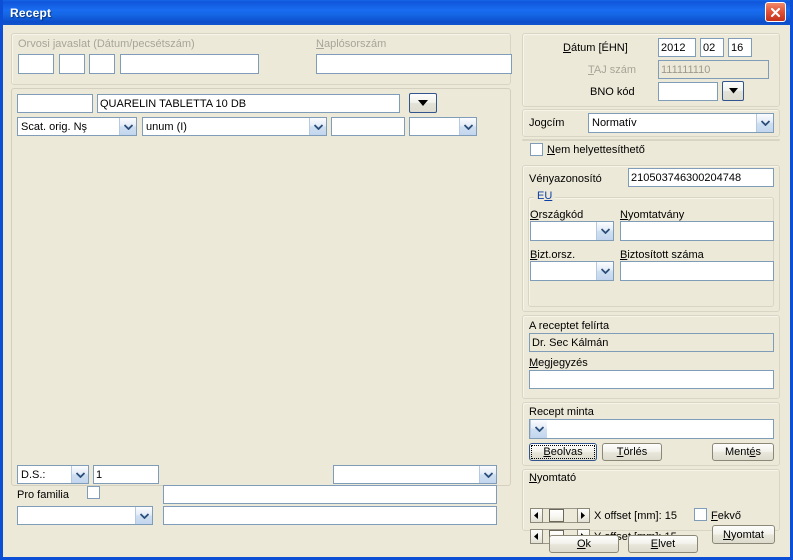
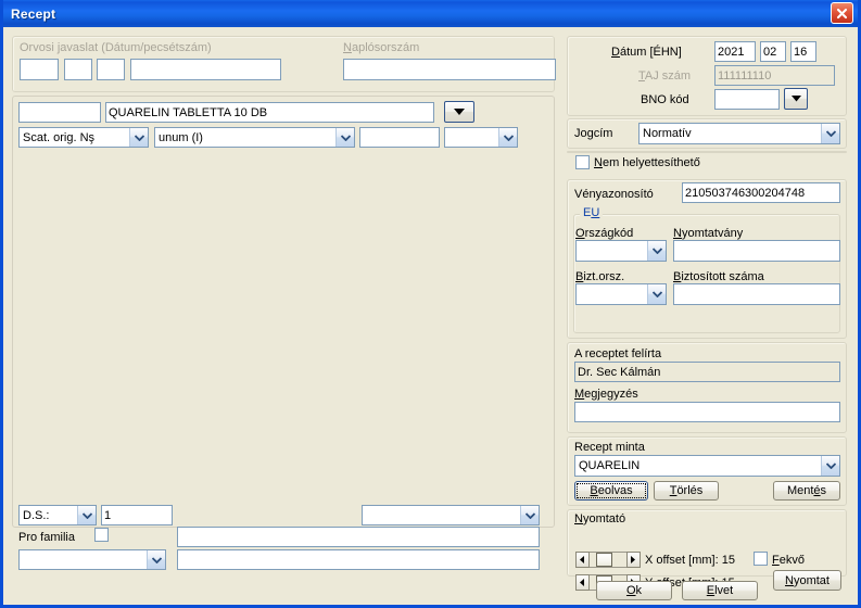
  Recept
  Orvosi javaslat (Dátum/pecsétszám)
  Naplósorszám
  QUARELIN TABLETTA 10 DB
  Scat. orig. Nş
  unum (I)
  D.S.:
  1
  Pro familia
  Dátum [ÉHN]
- 2012
+ 2021
  02
  16
  TAJ szám
  111111110
  BNO kód
  Jogcím
  Normatív
  Nem helyettesíthető
  Vényazonosító
  210503746300204748
  EU
  Országkód
  Nyomtatvány
  Bizt.orsz.
  Biztosított száma
  A receptet felírta
  Dr. Sec Kálmán
  Megjegyzés
  Recept minta
+ QUARELIN
  Beolvas
  Törlés
  Mentés
  Nyomtató
  X offset [mm]: 15
  Fekvő
  Nyomtat
  Ok
  Elvet
